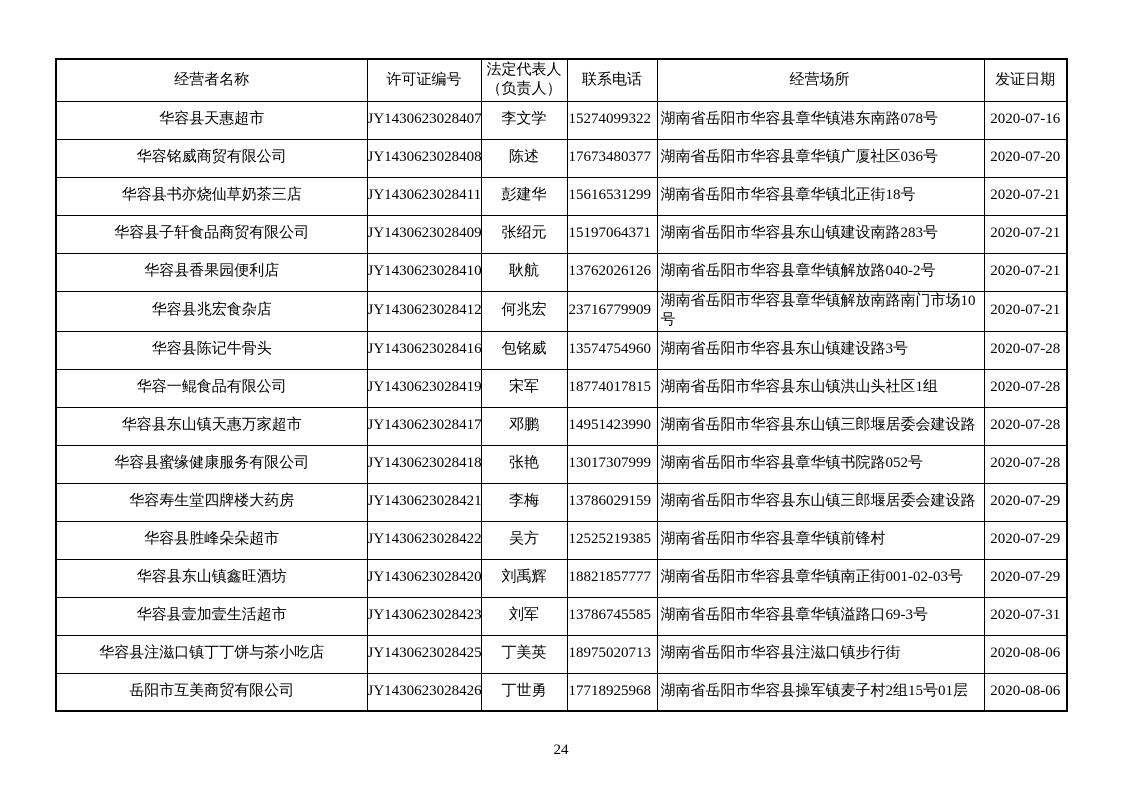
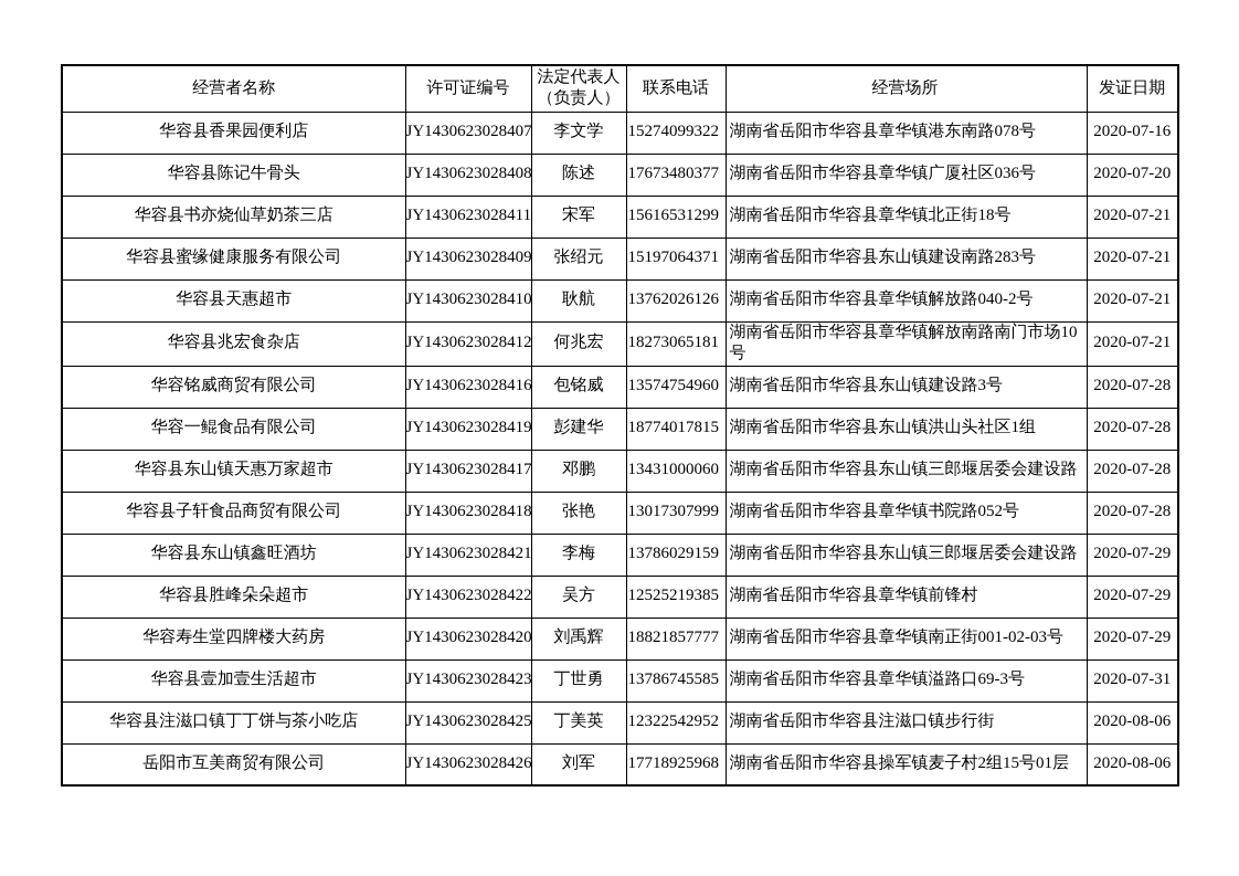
  经营者名称	许可证编号	法定代表人（负责人）	联系电话	经营场所	发证日期
- 华容县天惠超市	JY1430623028407	李文学	15274099322	湖南省岳阳市华容县章华镇港东南路078号	2020-07-16
+ 华容县香果园便利店	JY1430623028407	李文学	15274099322	湖南省岳阳市华容县章华镇港东南路078号	2020-07-16
- 华容铭威商贸有限公司	JY1430623028408	陈述	17673480377	湖南省岳阳市华容县章华镇广厦社区036号	2020-07-20
+ 华容县陈记牛骨头	JY1430623028408	陈述	17673480377	湖南省岳阳市华容县章华镇广厦社区036号	2020-07-20
- 华容县书亦烧仙草奶茶三店	JY1430623028411	彭建华	15616531299	湖南省岳阳市华容县章华镇北正街18号	2020-07-21
+ 华容县书亦烧仙草奶茶三店	JY1430623028411	宋军	15616531299	湖南省岳阳市华容县章华镇北正街18号	2020-07-21
- 华容县子轩食品商贸有限公司	JY1430623028409	张绍元	15197064371	湖南省岳阳市华容县东山镇建设南路283号	2020-07-21
+ 华容县蜜缘健康服务有限公司	JY1430623028409	张绍元	15197064371	湖南省岳阳市华容县东山镇建设南路283号	2020-07-21
- 华容县香果园便利店	JY1430623028410	耿航	13762026126	湖南省岳阳市华容县章华镇解放路040-2号	2020-07-21
+ 华容县天惠超市	JY1430623028410	耿航	13762026126	湖南省岳阳市华容县章华镇解放路040-2号	2020-07-21
- 华容县兆宏食杂店	JY1430623028412	何兆宏	23716779909	湖南省岳阳市华容县章华镇解放南路南门市场10号	2020-07-21
+ 华容县兆宏食杂店	JY1430623028412	何兆宏	18273065181	湖南省岳阳市华容县章华镇解放南路南门市场10号	2020-07-21
- 华容县陈记牛骨头	JY1430623028416	包铭威	13574754960	湖南省岳阳市华容县东山镇建设路3号	2020-07-28
+ 华容铭威商贸有限公司	JY1430623028416	包铭威	13574754960	湖南省岳阳市华容县东山镇建设路3号	2020-07-28
- 华容一鲲食品有限公司	JY1430623028419	宋军	18774017815	湖南省岳阳市华容县东山镇洪山头社区1组	2020-07-28
+ 华容一鲲食品有限公司	JY1430623028419	彭建华	18774017815	湖南省岳阳市华容县东山镇洪山头社区1组	2020-07-28
- 华容县东山镇天惠万家超市	JY1430623028417	邓鹏	14951423990	湖南省岳阳市华容县东山镇三郎堰居委会建设路	2020-07-28
+ 华容县东山镇天惠万家超市	JY1430623028417	邓鹏	13431000060	湖南省岳阳市华容县东山镇三郎堰居委会建设路	2020-07-28
- 华容县蜜缘健康服务有限公司	JY1430623028418	张艳	13017307999	湖南省岳阳市华容县章华镇书院路052号	2020-07-28
+ 华容县子轩食品商贸有限公司	JY1430623028418	张艳	13017307999	湖南省岳阳市华容县章华镇书院路052号	2020-07-28
- 华容寿生堂四牌楼大药房	JY1430623028421	李梅	13786029159	湖南省岳阳市华容县东山镇三郎堰居委会建设路	2020-07-29
+ 华容县东山镇鑫旺酒坊	JY1430623028421	李梅	13786029159	湖南省岳阳市华容县东山镇三郎堰居委会建设路	2020-07-29
  华容县胜峰朵朵超市	JY1430623028422	吴方	12525219385	湖南省岳阳市华容县章华镇前锋村	2020-07-29
- 华容县东山镇鑫旺酒坊	JY1430623028420	刘禹辉	18821857777	湖南省岳阳市华容县章华镇南正街001-02-03号	2020-07-29
+ 华容寿生堂四牌楼大药房	JY1430623028420	刘禹辉	18821857777	湖南省岳阳市华容县章华镇南正街001-02-03号	2020-07-29
- 华容县壹加壹生活超市	JY1430623028423	刘军	13786745585	湖南省岳阳市华容县章华镇溢路口69-3号	2020-07-31
+ 华容县壹加壹生活超市	JY1430623028423	丁世勇	13786745585	湖南省岳阳市华容县章华镇溢路口69-3号	2020-07-31
- 华容县注滋口镇丁丁饼与茶小吃店	JY1430623028425	丁美英	18975020713	湖南省岳阳市华容县注滋口镇步行街	2020-08-06
+ 华容县注滋口镇丁丁饼与茶小吃店	JY1430623028425	丁美英	12322542952	湖南省岳阳市华容县注滋口镇步行街	2020-08-06
- 岳阳市互美商贸有限公司	JY1430623028426	丁世勇	17718925968	湖南省岳阳市华容县操军镇麦子村2组15号01层	2020-08-06
+ 岳阳市互美商贸有限公司	JY1430623028426	刘军	17718925968	湖南省岳阳市华容县操军镇麦子村2组15号01层	2020-08-06
- 24
